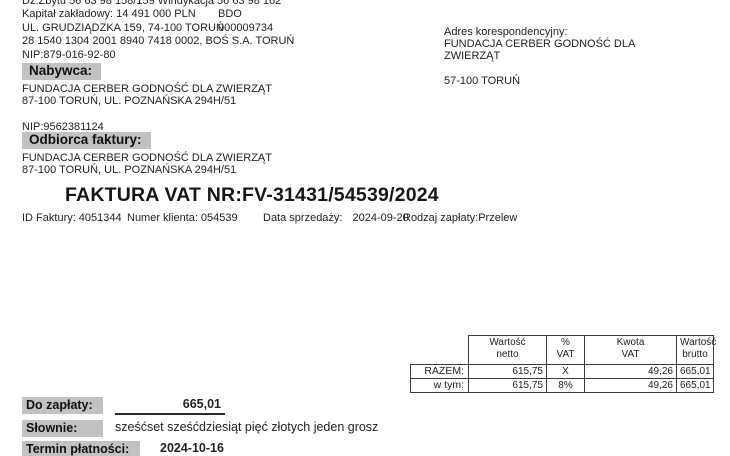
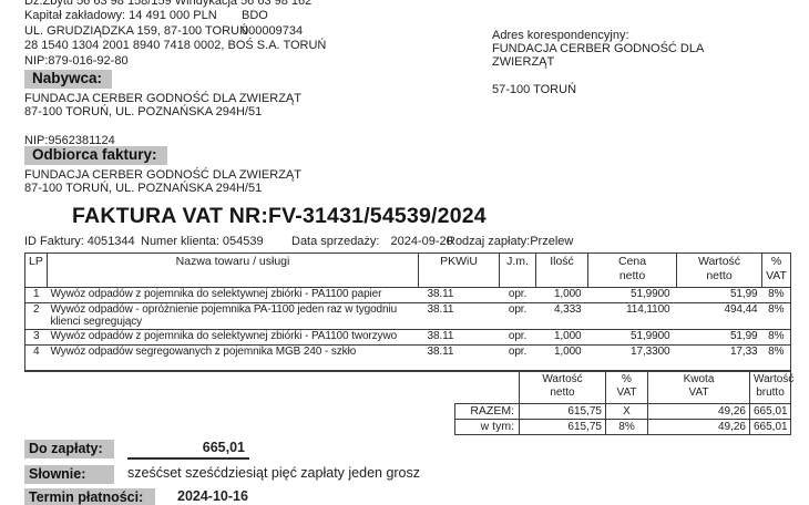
  Dz.Zbytu 56 63 98 158/159 Windykacja 56 63 98 162
  Kapitał zakładowy: 14 491 000 PLN
  BDO 000009734
- UL. GRUDZIĄDZKA 159, 74-100 TORUŃ
+ UL. GRUDZIĄDZKA 159, 87-100 TORUŃ
  28 1540 1304 2001 8940 7418 0002, BOŚ S.A. TORUŃ
  NIP:879-016-92-80
  Adres korespondencyjny:
  FUNDACJA CERBER GODNOŚĆ DLA ZWIERZĄT
  57-100 TORUŃ
  Nabywca:
  FUNDACJA CERBER GODNOŚĆ DLA ZWIERZĄT
  87-100 TORUŃ, UL. POZNAŃSKA 294H/51
  NIP:9562381124
  Odbiorca faktury:
  FUNDACJA CERBER GODNOŚĆ DLA ZWIERZĄT
  87-100 TORUŃ, UL. POZNAŃSKA 294H/51
  FAKTURA VAT NR:FV-31431/54539/2024
  ID Faktury: 4051344
  Numer klienta: 054539
  Data sprzedaży: 2024-09-20
  Rodzaj zapłaty:Przelew
+ LP	Nazwa towaru / usługi	PKWiU	J.m.	Ilość	Cena netto	Wartość netto	% VAT
+ 1	Wywóz odpadów z pojemnika do selektywnej zbiórki - PA1100 papier	38.11	opr.	1,000	51,9900	51,99	8%
+ 2	Wywóz odpadów - opróżnienie pojemnika PA-1100 jeden raz w tygodniu klienci segregujący	38.11	opr.	4,333	114,1100	494,44	8%
+ 3	Wywóz odpadów z pojemnika do selektywnej zbiórki - PA1100 tworzywo	38.11	opr.	1,000	51,9900	51,99	8%
+ 4	Wywóz odpadów segregowanych z pojemnika MGB 240 - szkło	38.11	opr.	1,000	17,3300	17,33	8%
  	Wartość netto	% VAT	Kwota VAT	Wartość brutto
  RAZEM:	615,75	X	49,26	665,01
  w tym:	615,75	8%	49,26	665,01
  Do zapłaty:
  665,01
  Słownie:
- sześćset sześćdziesiąt pięć złotych jeden grosz
+ sześćset sześćdziesiąt pięć zapłaty jeden grosz
  Termin płatności:
  2024-10-16
